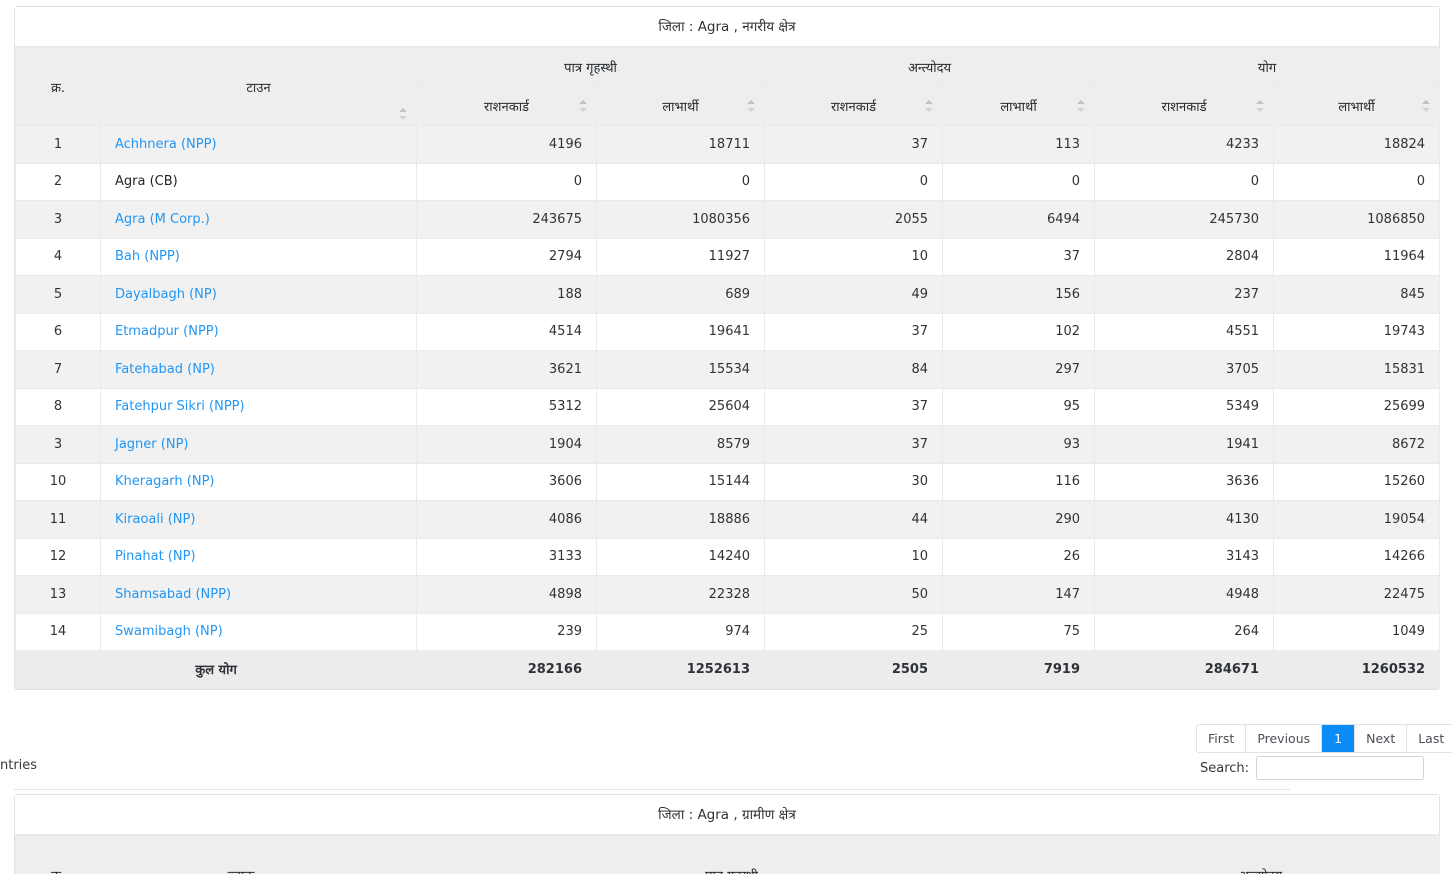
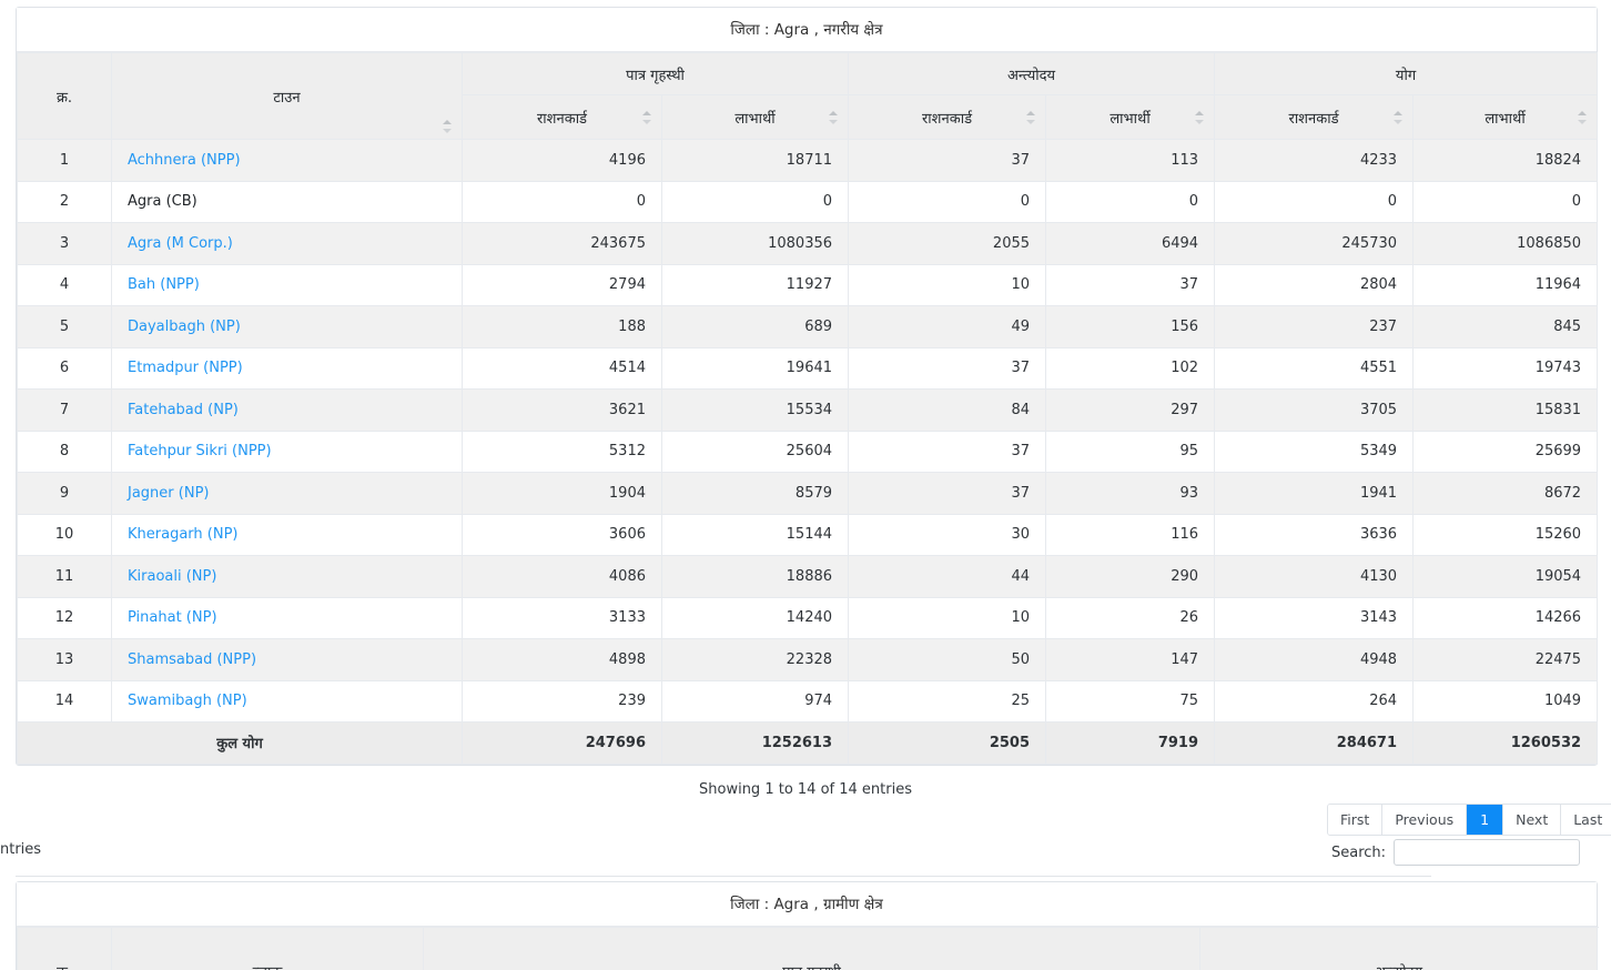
  जिला : Agra , नगरीय क्षेत्र
  क्र.	टाउन	पात्र गृहस्थी	अन्त्योदय	योग
  राशनकार्ड	लाभार्थी	राशनकार्ड	लाभार्थी	राशनकार्ड	लाभार्थी
  1	Achhnera (NPP)	4196	18711	37	113	4233	18824
  2	Agra (CB)	0	0	0	0	0	0
  3	Agra (M Corp.)	243675	1080356	2055	6494	245730	1086850
  4	Bah (NPP)	2794	11927	10	37	2804	11964
  5	Dayalbagh (NP)	188	689	49	156	237	845
  6	Etmadpur (NPP)	4514	19641	37	102	4551	19743
  7	Fatehabad (NP)	3621	15534	84	297	3705	15831
  8	Fatehpur Sikri (NPP)	5312	25604	37	95	5349	25699
- 3	Jagner (NP)	1904	8579	37	93	1941	8672
+ 9	Jagner (NP)	1904	8579	37	93	1941	8672
  10	Kheragarh (NP)	3606	15144	30	116	3636	15260
  11	Kiraoali (NP)	4086	18886	44	290	4130	19054
  12	Pinahat (NP)	3133	14240	10	26	3143	14266
  13	Shamsabad (NPP)	4898	22328	50	147	4948	22475
  14	Swamibagh (NP)	239	974	25	75	264	1049
- कुल योग	282166	1252613	2505	7919	284671	1260532
+ कुल योग	247696	1252613	2505	7919	284671	1260532
+ Showing 1 to 14 of 14 entries
  First
  Previous
  1
  Next
  Last
  ntries
  Search:
  जिला : Agra , ग्रामीण क्षेत्र
